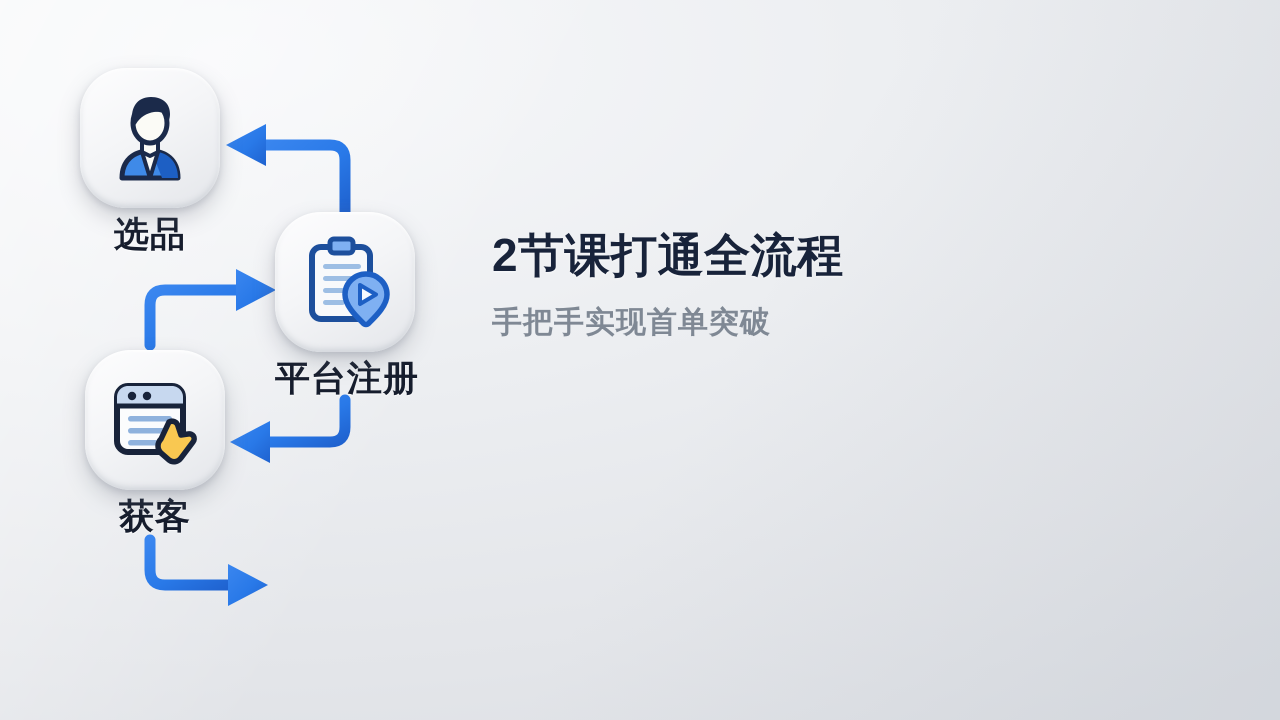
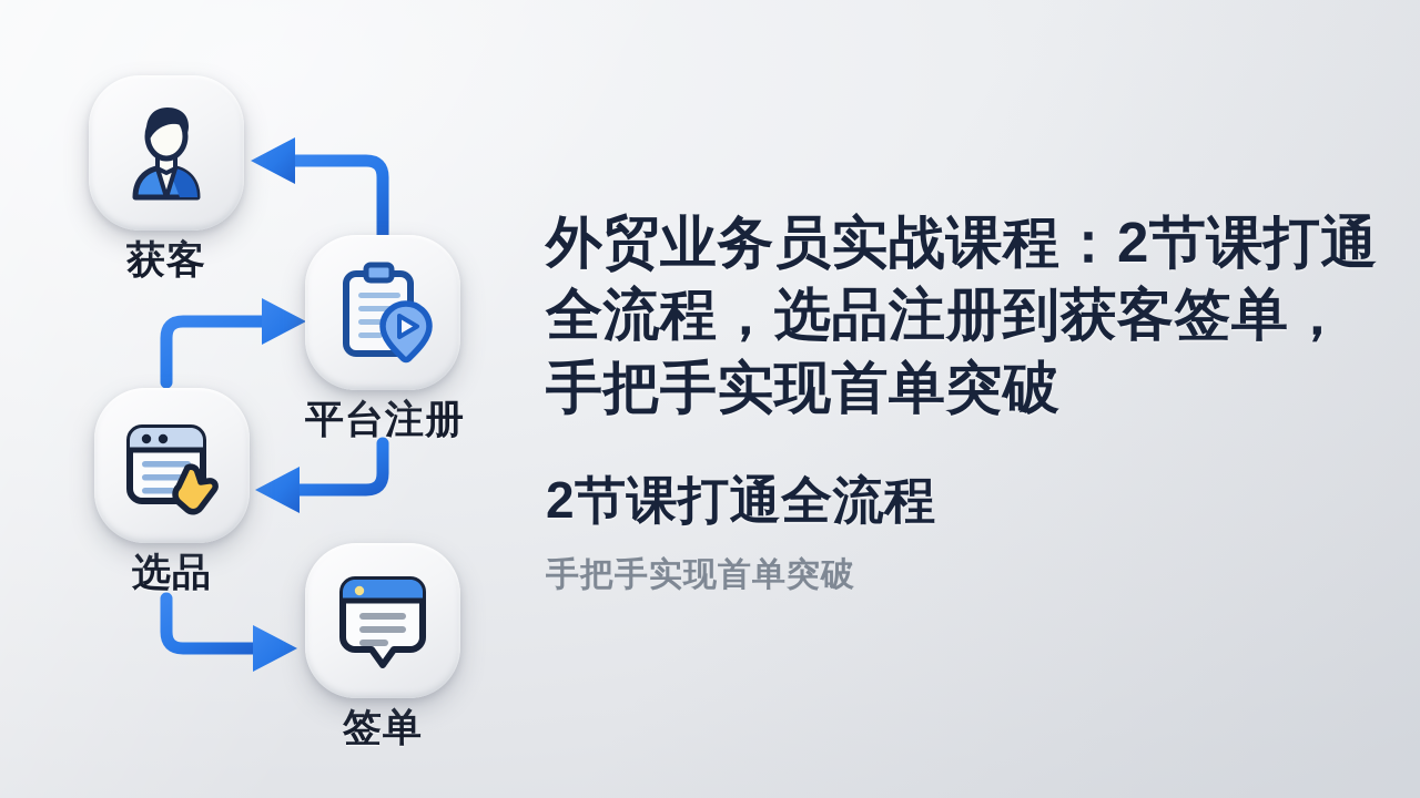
- 选品
+ 获客
  平台注册
- 获客
+ 选品
+ 签单
+ 外贸业务员实战课程：2节课打通全流程，选品注册到获客签单，手把手实现首单突破
  2节课打通全流程
  手把手实现首单突破
